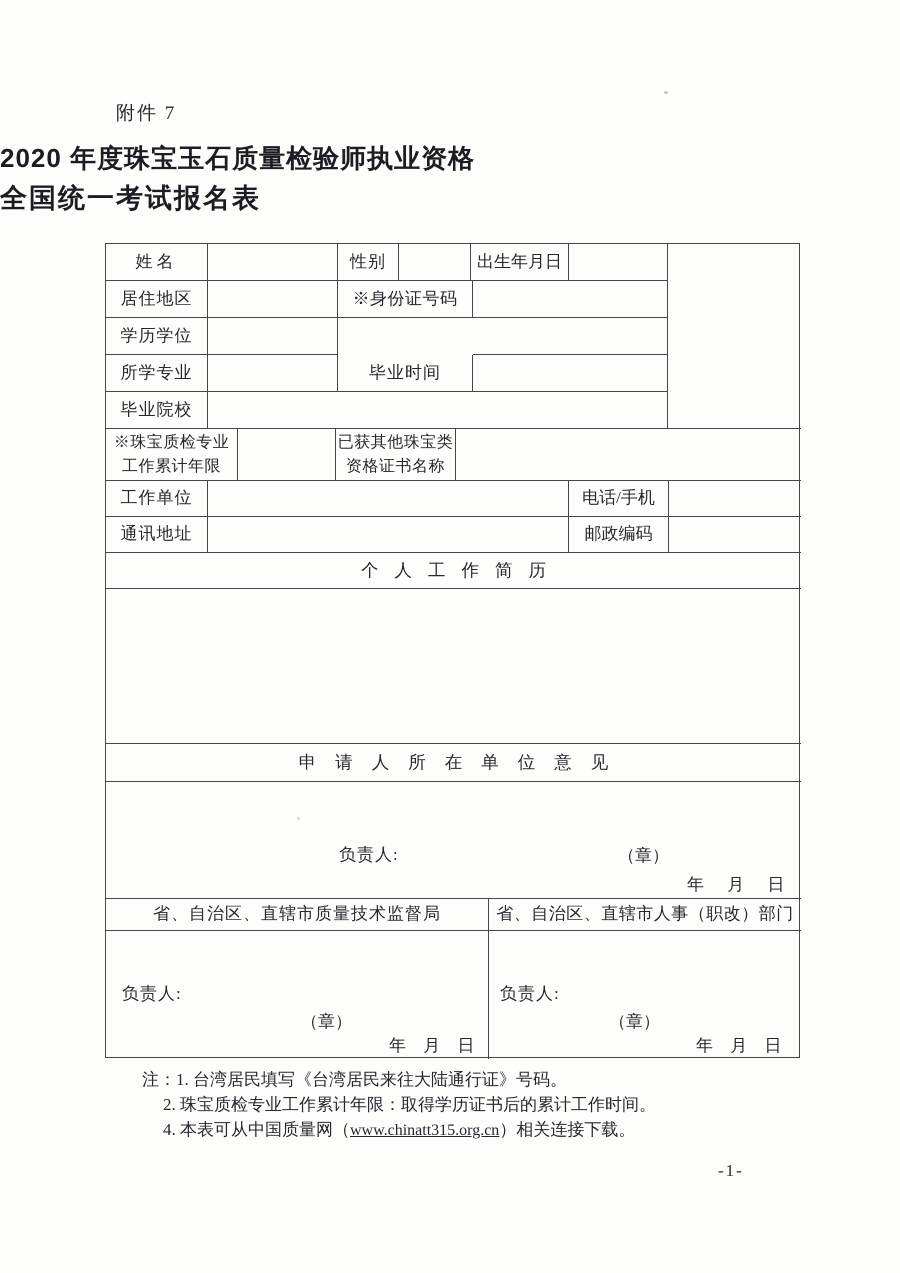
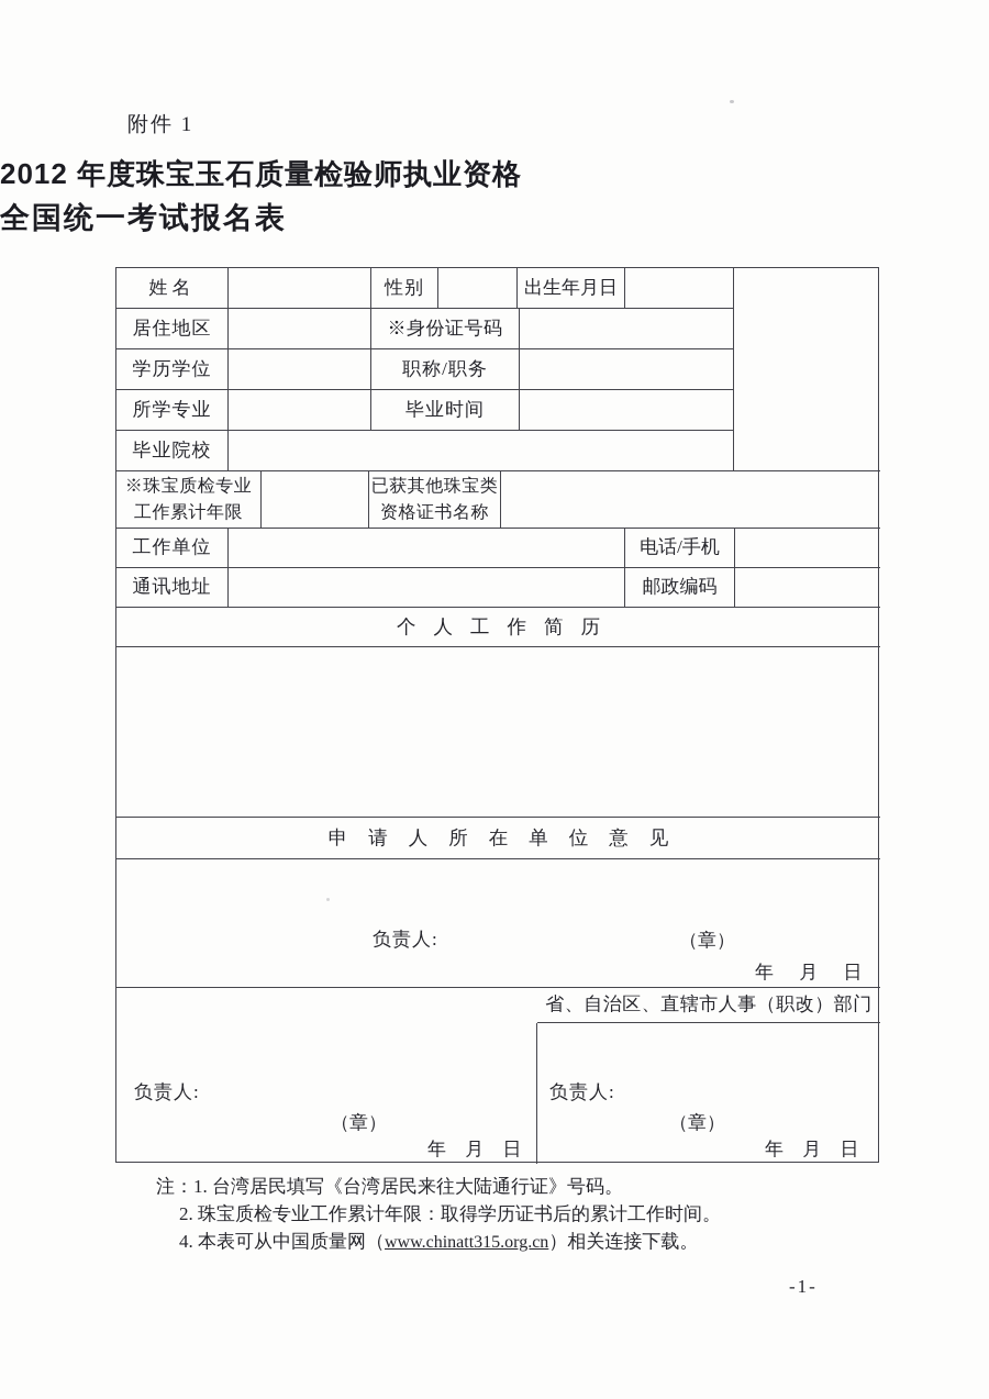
- 附件 7
+ 附件 1
- 2020 年度珠宝玉石质量检验师执业资格
+ 2012 年度珠宝玉石质量检验师执业资格
  全国统一考试报名表
  姓名
  性别
  出生年月日
  居住地区
  ※身份证号码
  学历学位
+ 职称/职务
  所学专业
  毕业时间
  毕业院校
  ※珠宝质检专业
  工作累计年限
  已获其他珠宝类
  资格证书名称
  工作单位
  电话/手机
  通讯地址
  邮政编码
  个人工作简历
  申请人所在单位意见
  负责人:
  （章）
  年 月 日
- 省、自治区、直辖市质量技术监督局
  省、自治区、直辖市人事（职改）部门
  负责人:
  （章）
  年 月 日
  负责人:
  （章）
  年 月 日
  注：1. 台湾居民填写《台湾居民来往大陆通行证》号码。
  2. 珠宝质检专业工作累计年限：取得学历证书后的累计工作时间。
  4. 本表可从中国质量网（www.chinatt315.org.cn）相关连接下载。
  -1-
